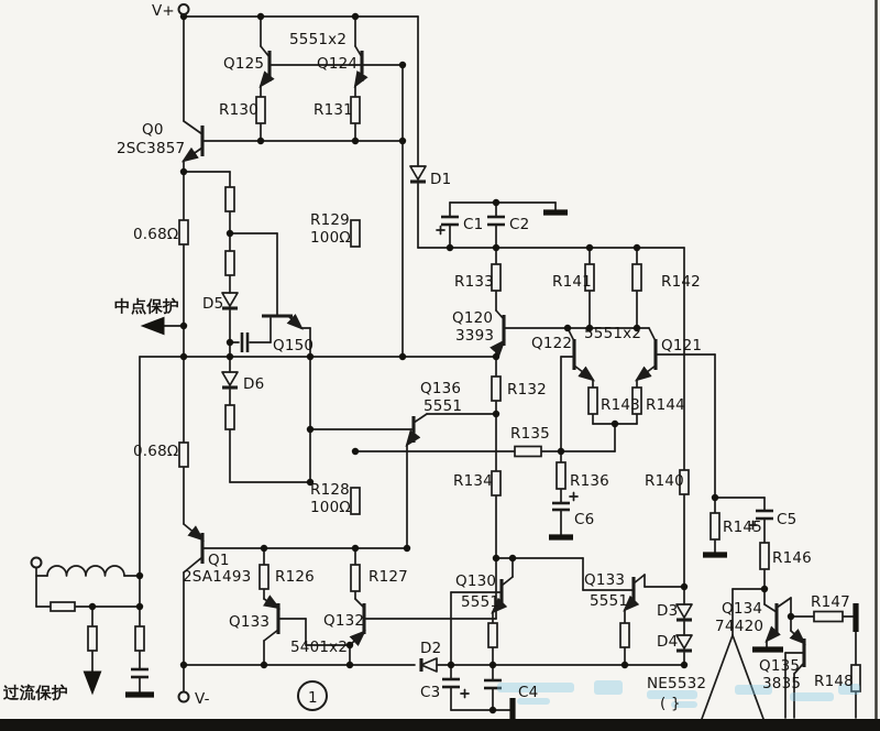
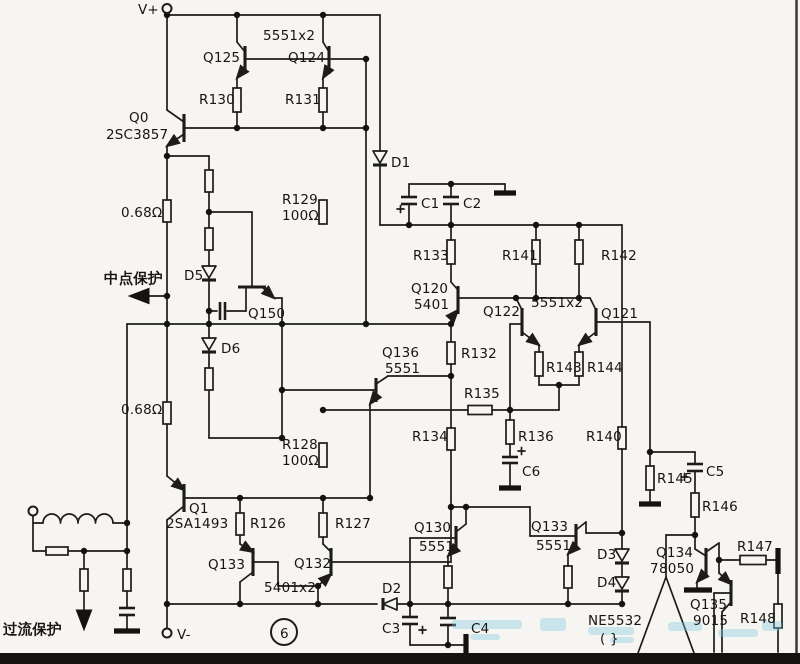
  V+
  Q125
  5551x2
  Q124
  R130
  R131
  Q0
  2SC3857
  D1
  C1
  C2
  R129
  100Ω
  0.68Ω
  中点保护
  D5
  Q150
  R133
  R141
  R142
  Q120
- 3393
+ 5401
  5551x2
  Q122
  Q121
  Q136
  5551
  R132
  R143
  R144
  D6
  0.68Ω
  R128
  100Ω
  R135
  R134
  R136
  C6
  R140
  Q1
  2SA1493
  R126
  R127
  Q133
  Q132
  5401x2
  D2
  C3
  C4
  Q130
  5551
  Q133
  5551
  D3
  D4
  R145
  C5
  R146
  NE5532
  ( }
  7
  Q134
- 4420
+ 8050
  Q135
- 3835
+ 9015
  R147
  R148
  过流保护
  V-
- 1
+ 6
